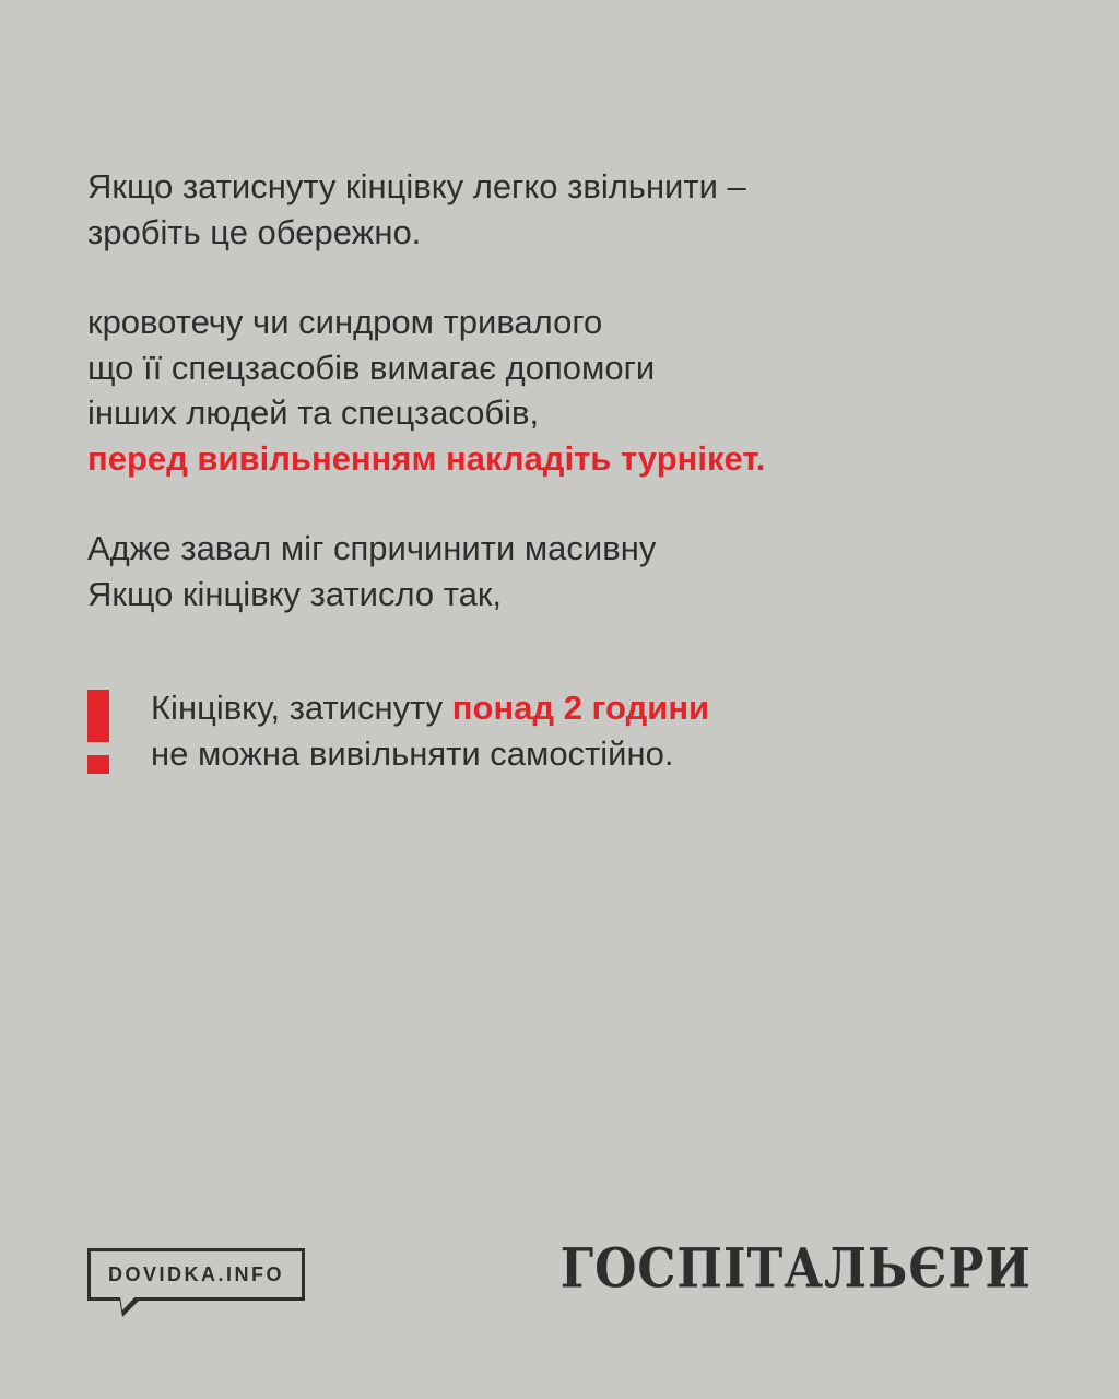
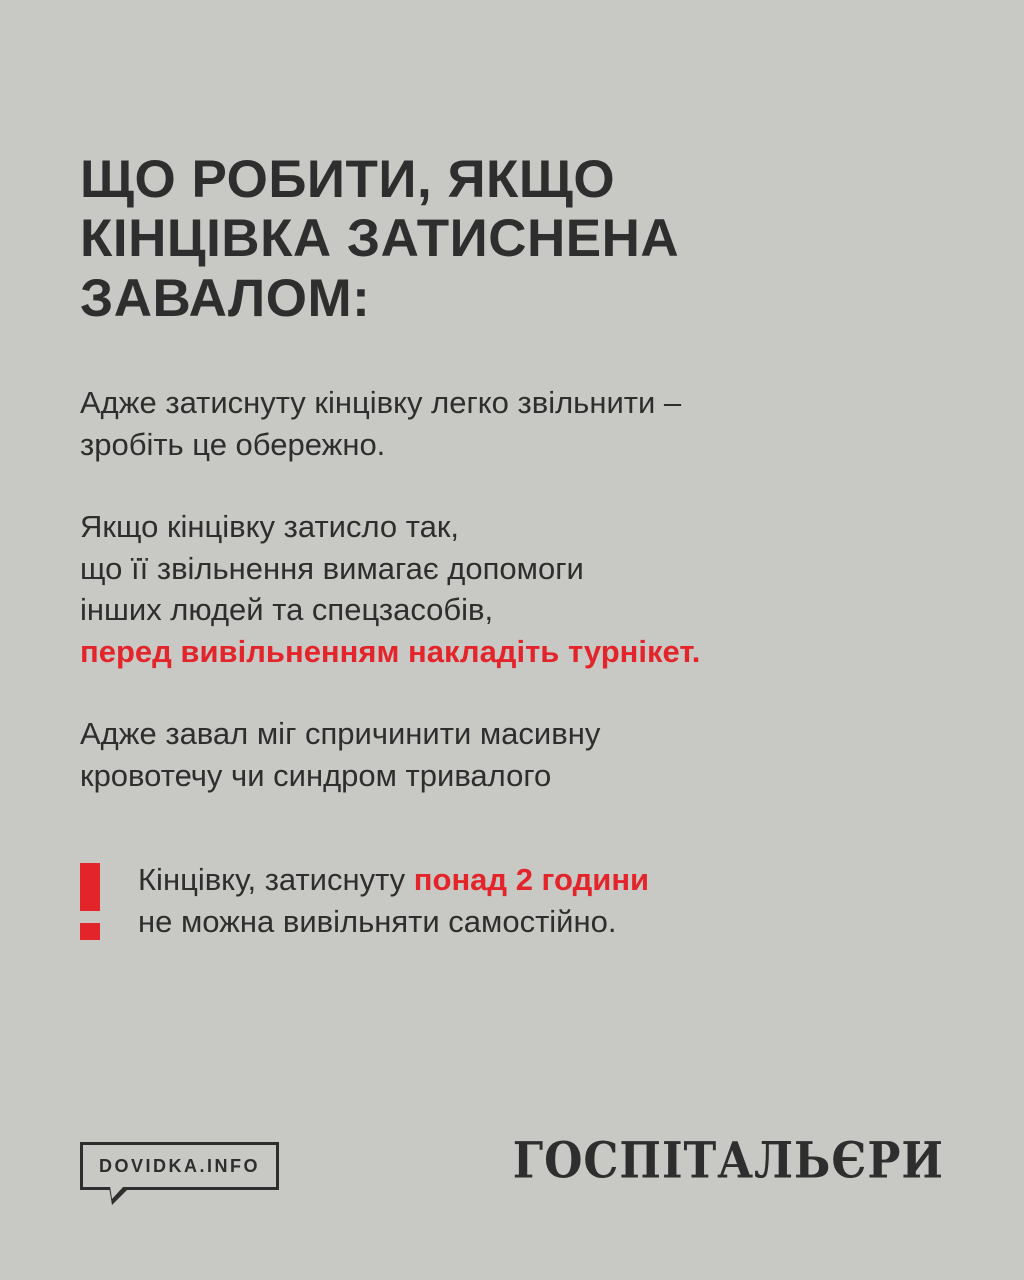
+ ЩО РОБИТИ, ЯКЩО
+ КІНЦІВКА ЗАТИСНЕНА
+ ЗАВАЛОМ:
- Якщо затиснуту кінцівку легко звільнити –
+ Адже затиснуту кінцівку легко звільнити –
  зробіть це обережно.
- кровотечу чи синдром тривалого
+ Якщо кінцівку затисло так,
- що її спецзасобів вимагає допомоги
+ що її звільнення вимагає допомоги
  інших людей та спецзасобів,
  перед вивільненням накладіть турнікет.
  Адже завал міг спричинити масивну
- Якщо кінцівку затисло так,
+ кровотечу чи синдром тривалого
  Кінцівку, затиснуту понад 2 години
  не можна вивільняти самостійно.
  DOVIDKA.INFO
  ГОСПІТАЛЬЄРИ
